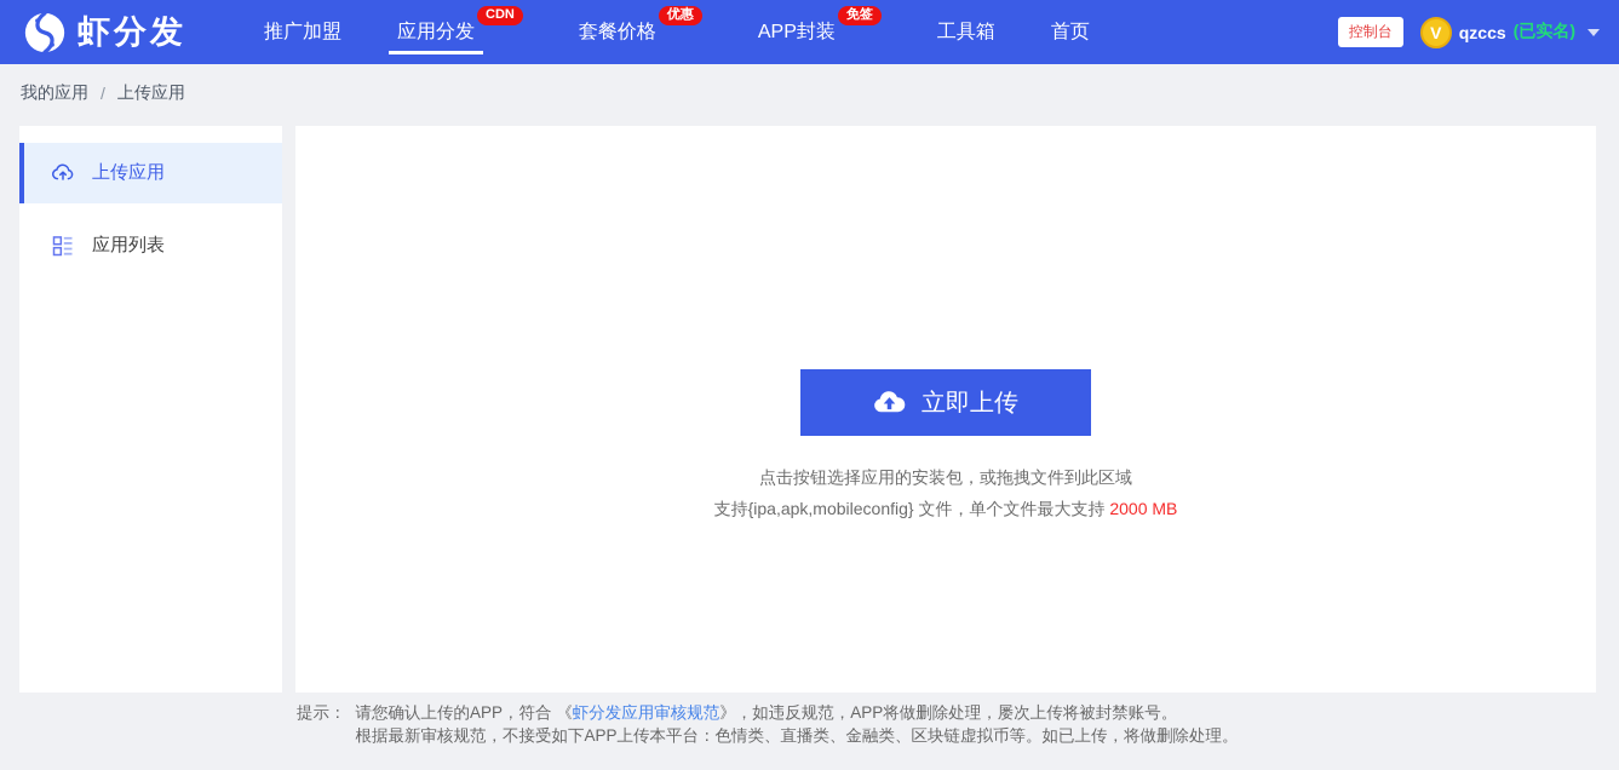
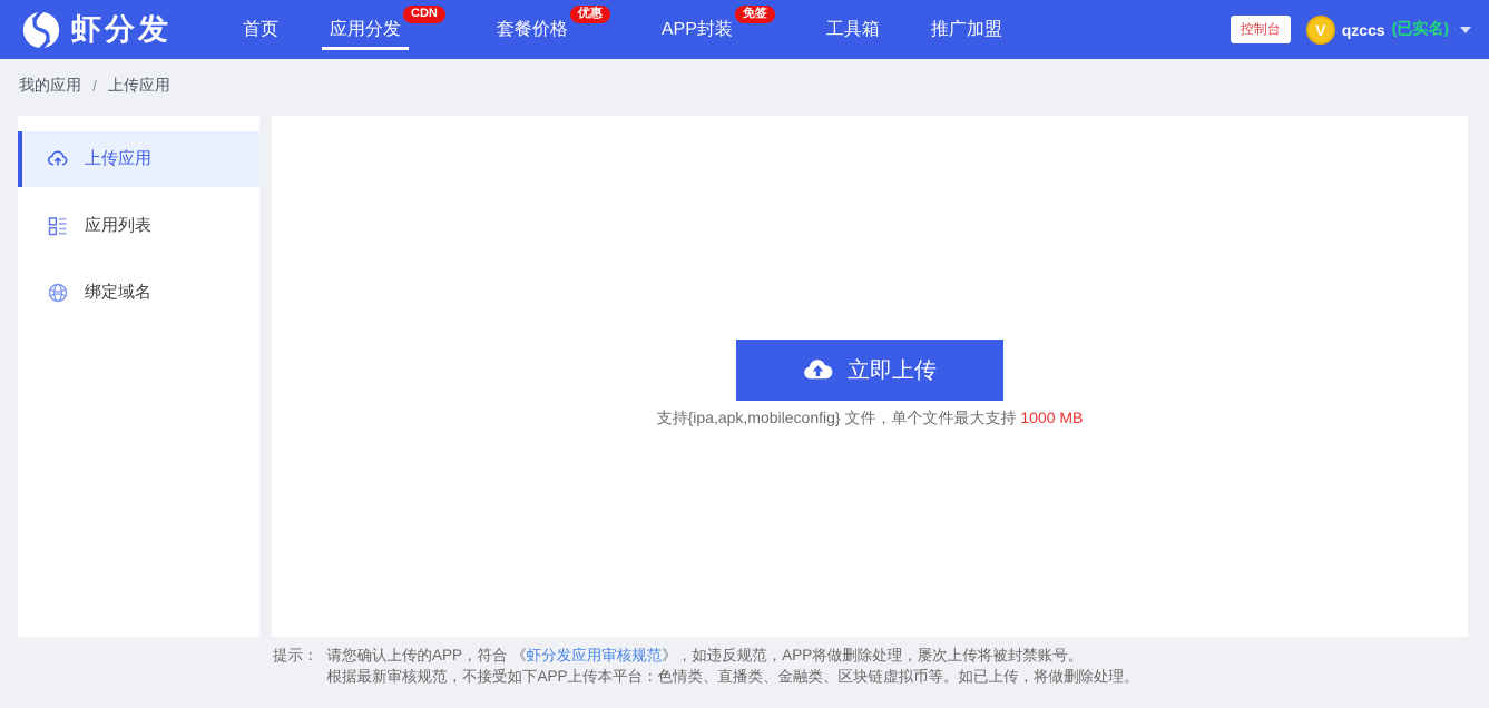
  虾分发
- 推广加盟
+ 首页
  应用分发
  CDN
  套餐价格
  优惠
  APP封装
  免签
  工具箱
- 首页
+ 推广加盟
  控制台
  V
  qzccs
  (已实名)
  我的应用
  /
  上传应用
  上传应用
  应用列表
+ 绑定域名
  立即上传
- 点击按钮选择应用的安装包，或拖拽文件到此区域
- 支持{ipa,apk,mobileconfig} 文件，单个文件最大支持 2000 MB
+ 支持{ipa,apk,mobileconfig} 文件，单个文件最大支持 1000 MB
  提示：
  请您确认上传的APP，符合 《虾分发应用审核规范》，如违反规范，APP将做删除处理，屡次上传将被封禁账号。
  根据最新审核规范，不接受如下APP上传本平台：色情类、直播类、金融类、区块链虚拟币等。如已上传，将做删除处理。
